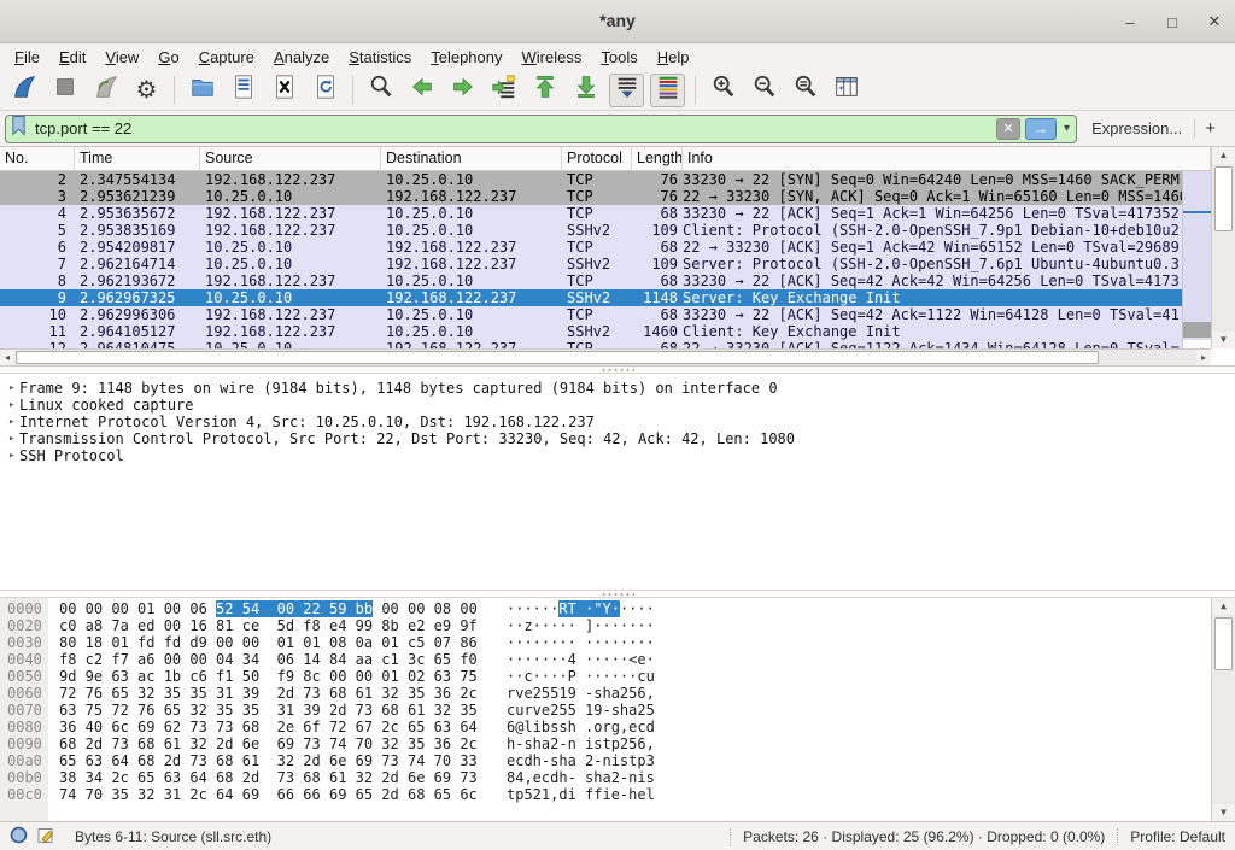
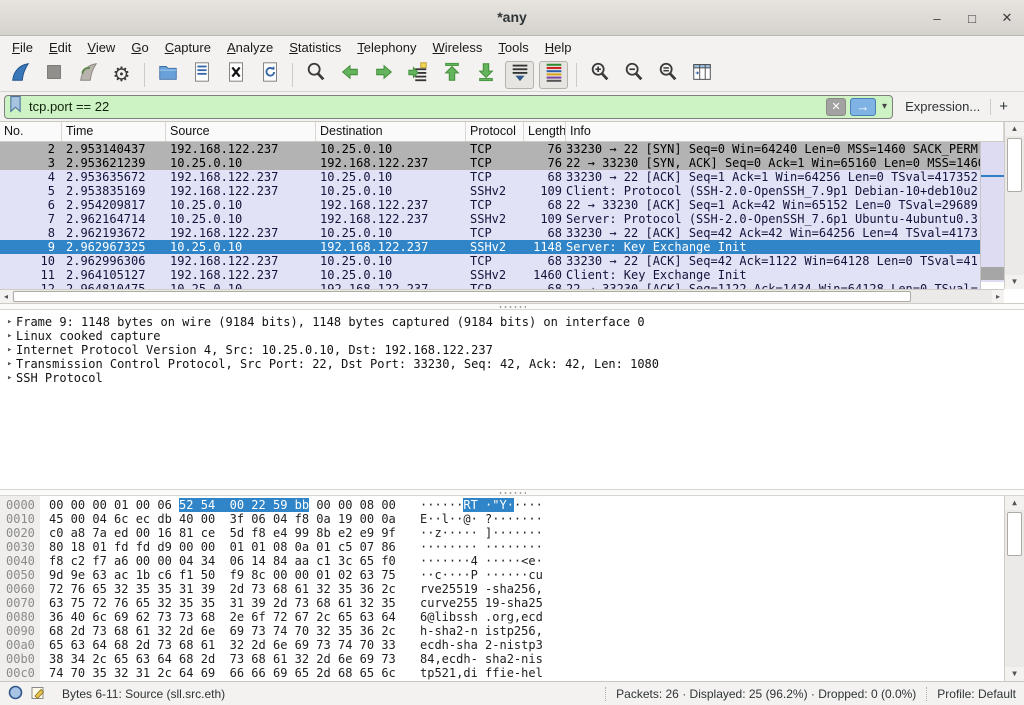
  *any
  –
  □
  ✕
  File
  Edit
  View
  Go
  Capture
  Analyze
  Statistics
  Telephony
  Wireless
  Tools
  Help
  ⚙
  tcp.port == 22
  ✕
  →
  ▾
  Expression...
  +
  No.
  Time
  Source
  Destination
  Protocol
  Length
  Info
  2
- 2.347554134
+ 2.953140437
  192.168.122.237
  10.25.0.10
  TCP
  76
  33230 → 22 [SYN] Seq=0 Win=64240 Len=0 MSS=1460 SACK_PERM
  3
  2.953621239
  10.25.0.10
  192.168.122.237
  TCP
  76
  22 → 33230 [SYN, ACK] Seq=0 Ack=1 Win=65160 Len=0 MSS=146
  4
  2.953635672
  192.168.122.237
  10.25.0.10
  TCP
  68
  33230 → 22 [ACK] Seq=1 Ack=1 Win=64256 Len=0 TSval=417352
  5
  2.953835169
  192.168.122.237
  10.25.0.10
  SSHv2
  109
  Client: Protocol (SSH-2.0-OpenSSH_7.9p1 Debian-10+deb10u2
  6
  2.954209817
  10.25.0.10
  192.168.122.237
  TCP
  68
  22 → 33230 [ACK] Seq=1 Ack=42 Win=65152 Len=0 TSval=29689
  7
  2.962164714
  10.25.0.10
  192.168.122.237
  SSHv2
  109
  Server: Protocol (SSH-2.0-OpenSSH_7.6p1 Ubuntu-4ubuntu0.3
  8
  2.962193672
  192.168.122.237
  10.25.0.10
  TCP
  68
- 33230 → 22 [ACK] Seq=42 Ack=42 Win=64256 Len=0 TSval=4173
+ 33230 → 22 [ACK] Seq=42 Ack=42 Win=64256 Len=4 TSval=4173
  9
  2.962967325
  10.25.0.10
  192.168.122.237
  SSHv2
  1148
  Server: Key Exchange Init
  10
  2.962996306
  192.168.122.237
  10.25.0.10
  TCP
  68
  33230 → 22 [ACK] Seq=42 Ack=1122 Win=64128 Len=0 TSval=41
  11
  2.964105127
  192.168.122.237
  10.25.0.10
  SSHv2
  1460
  Client: Key Exchange Init
  ▲
  ▼
  ◂
  ▸
  ▸
  Frame 9: 1148 bytes on wire (9184 bits), 1148 bytes captured (9184 bits) on interface 0
  ▸
  Linux cooked capture
  ▸
  Internet Protocol Version 4, Src: 10.25.0.10, Dst: 192.168.122.237
  ▸
  Transmission Control Protocol, Src Port: 22, Dst Port: 33230, Seq: 42, Ack: 42, Len: 1080
  ▸
  SSH Protocol
  0000
  00 00 00 01 00 06 52 54 00 22 59 bb 00 00 08 00
  ······RT ·"Y·····
+ 0010
+ 45 00 04 6c ec db 40 00 3f 06 04 f8 0a 19 00 0a
+ E··l··@· ?·······
  0020
  c0 a8 7a ed 00 16 81 ce 5d f8 e4 99 8b e2 e9 9f
  ··z····· ]·······
  0030
  80 18 01 fd fd d9 00 00 01 01 08 0a 01 c5 07 86
  ········ ········
  0040
  f8 c2 f7 a6 00 00 04 34 06 14 84 aa c1 3c 65 f0
  ·······4 ·····<e·
  0050
  9d 9e 63 ac 1b c6 f1 50 f9 8c 00 00 01 02 63 75
  ··c····P ······cu
  0060
  72 76 65 32 35 35 31 39 2d 73 68 61 32 35 36 2c
  rve25519 -sha256,
  0070
  63 75 72 76 65 32 35 35 31 39 2d 73 68 61 32 35
  curve255 19-sha25
  0080
  36 40 6c 69 62 73 73 68 2e 6f 72 67 2c 65 63 64
  6@libssh .org,ecd
  0090
  68 2d 73 68 61 32 2d 6e 69 73 74 70 32 35 36 2c
  h-sha2-n istp256,
  00a0
  65 63 64 68 2d 73 68 61 32 2d 6e 69 73 74 70 33
  ecdh-sha 2-nistp3
  00b0
  38 34 2c 65 63 64 68 2d 73 68 61 32 2d 6e 69 73
  84,ecdh- sha2-nis
  00c0
  74 70 35 32 31 2c 64 69 66 66 69 65 2d 68 65 6c
  tp521,di ffie-hel
  ▲
  ▼
  Bytes 6-11: Source (sll.src.eth)
  Packets: 26 · Displayed: 25 (96.2%) · Dropped: 0 (0.0%)
  Profile: Default
